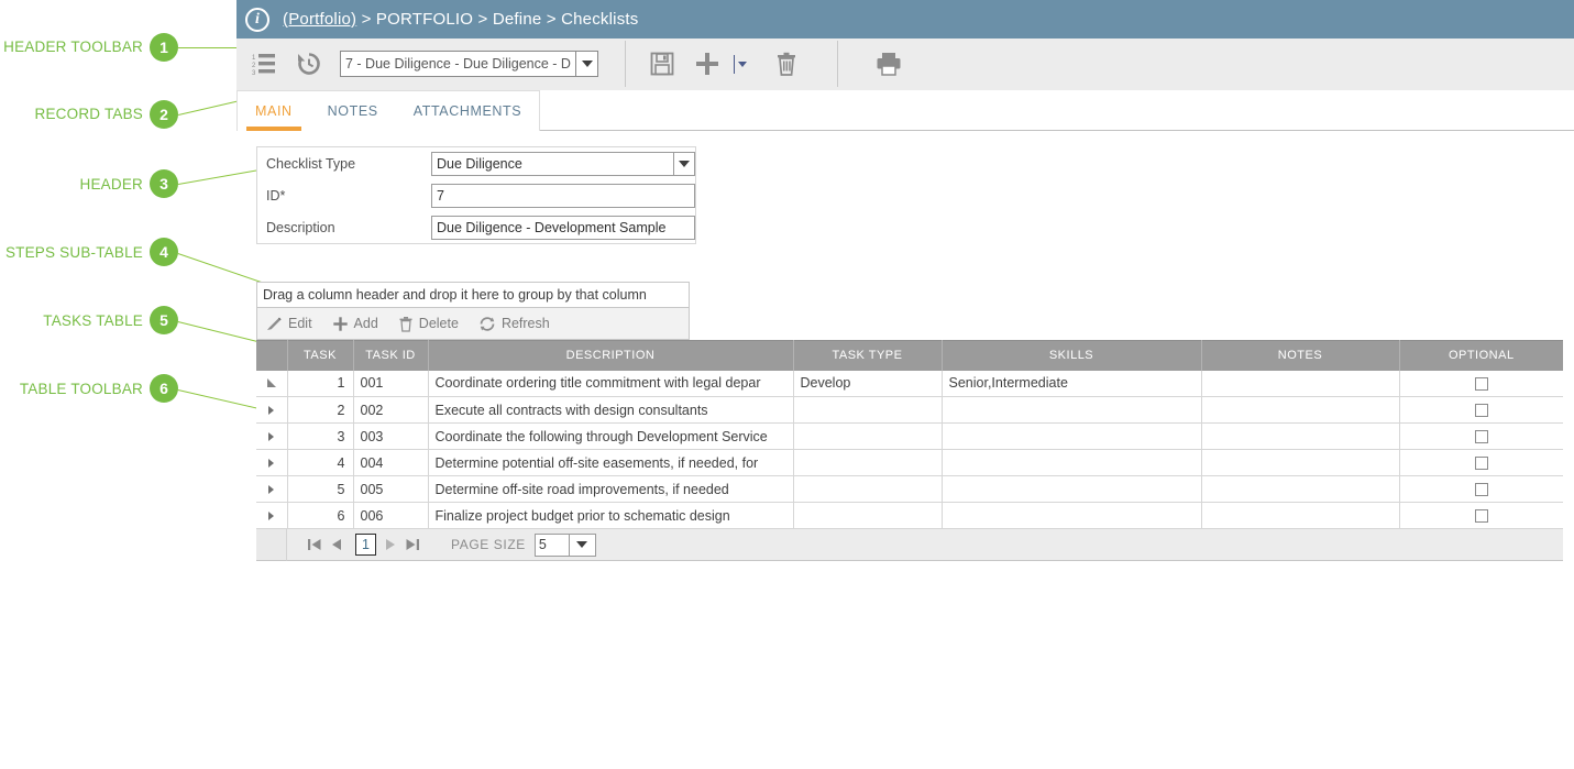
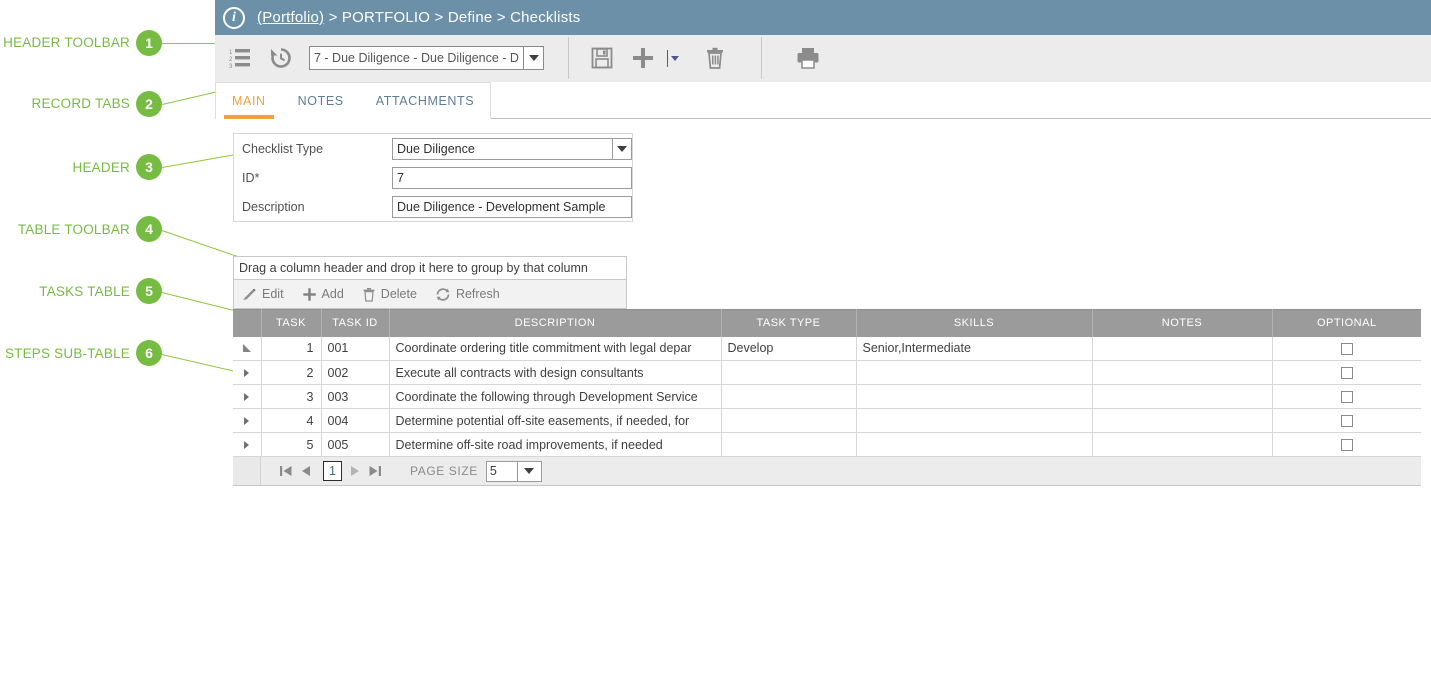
  HEADER TOOLBAR
  1
  RECORD TABS
  2
  HEADER
  3
- STEPS SUB-TABLE
+ TABLE TOOLBAR
  4
  TASKS TABLE
  5
- TABLE TOOLBAR
+ STEPS SUB-TABLE
  6
  i
  (Portfolio) > PORTFOLIO > Define > Checklists
  7 - Due Diligence - Due Diligence - D
  MAIN
  NOTES
  ATTACHMENTS
  Checklist Type
  Due Diligence
  ID*
  7
  Description
  Due Diligence - Development Sample
  Drag a column header and drop it here to group by that column
  Edit
  Add
  Delete
  Refresh
  	TASK	TASK ID	DESCRIPTION	TASK TYPE	SKILLS	NOTES	OPTIONAL
  	1	001	Coordinate ordering title commitment with legal depar	Develop	Senior,Intermediate
  	2	002	Execute all contracts with design consultants
  	3	003	Coordinate the following through Development Service
  	4	004	Determine potential off-site easements, if needed, for
  	5	005	Determine off-site road improvements, if needed
- 	6	006	Finalize project budget prior to schematic design
  1
  PAGE SIZE
  5
